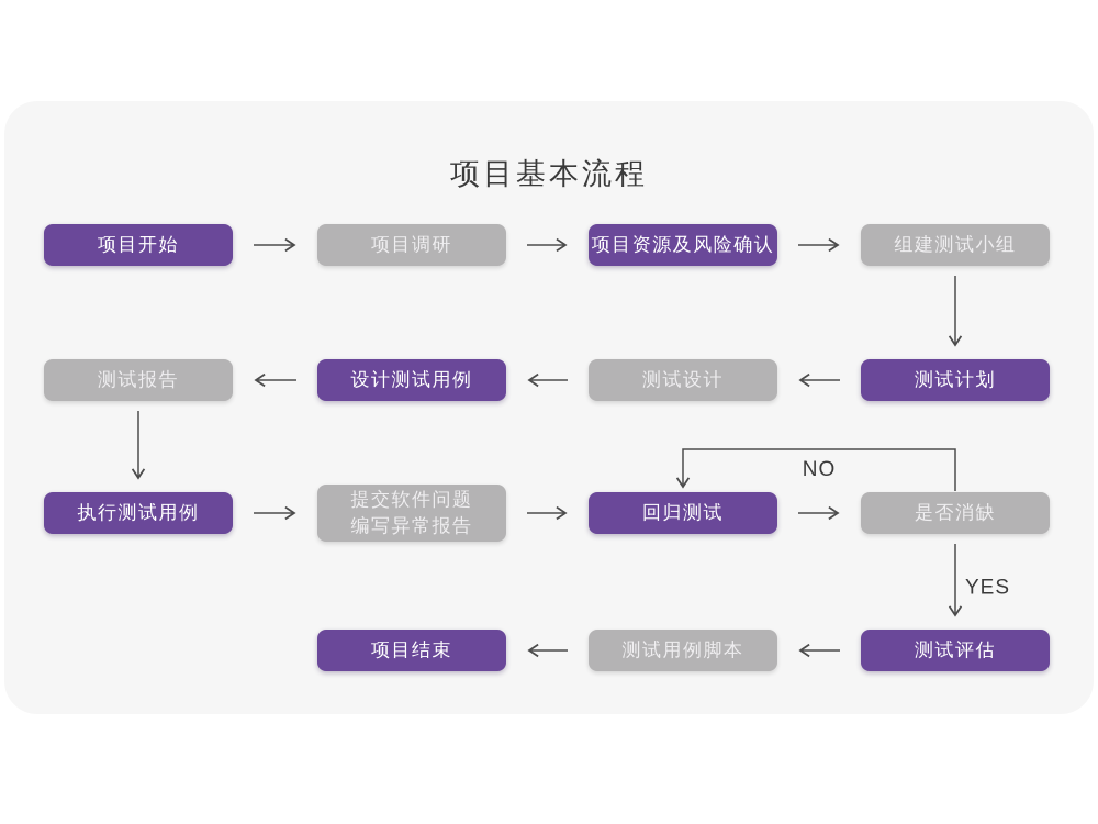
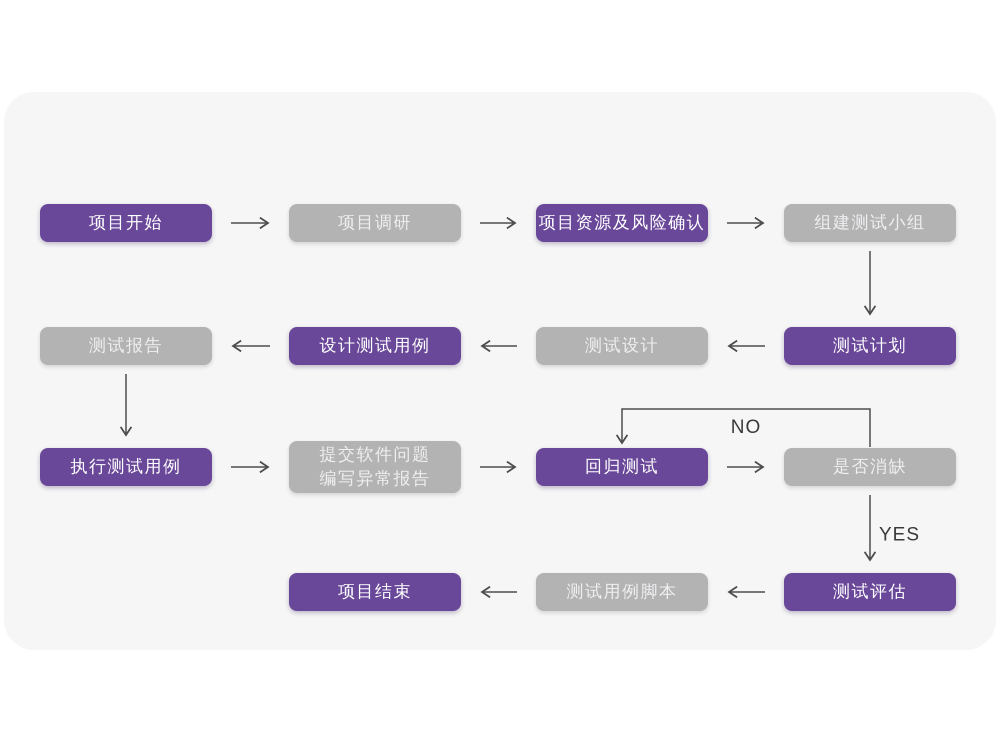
- 项目基本流程
  NO
  YES
  项目开始
  项目调研
  项目资源及风险确认
  组建测试小组
  测试计划
  测试设计
  设计测试用例
  测试报告
  执行测试用例
  提交软件问题
  编写异常报告
  回归测试
  是否消缺
  测试评估
  测试用例脚本
  项目结束
